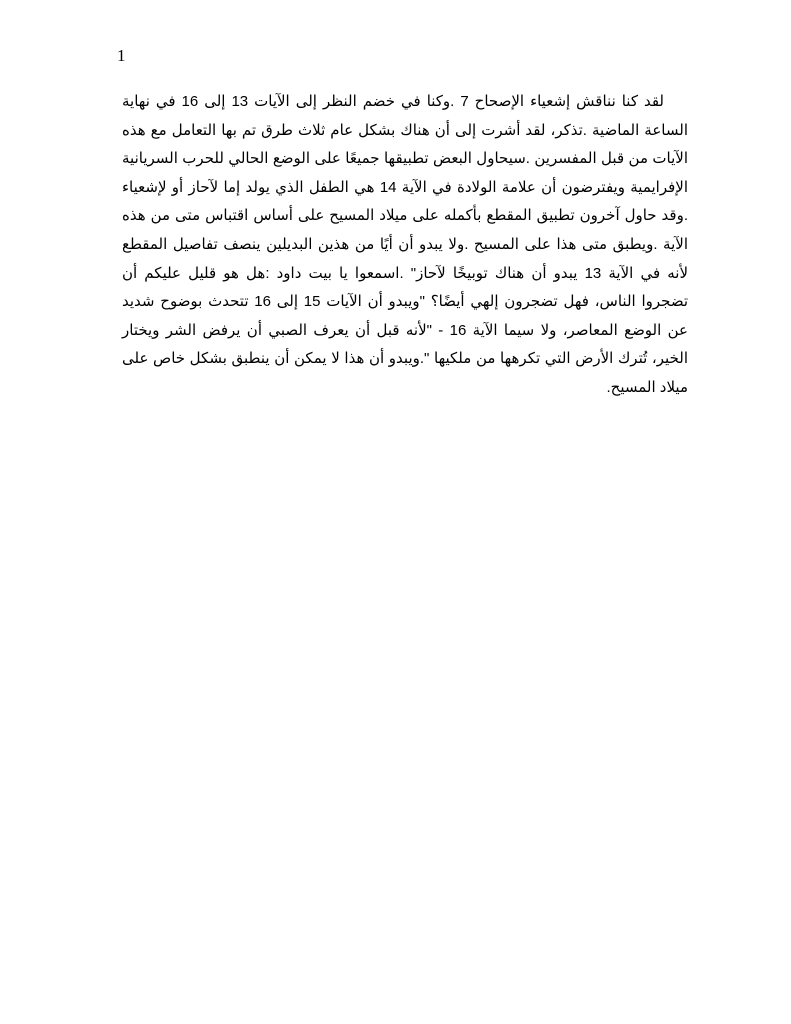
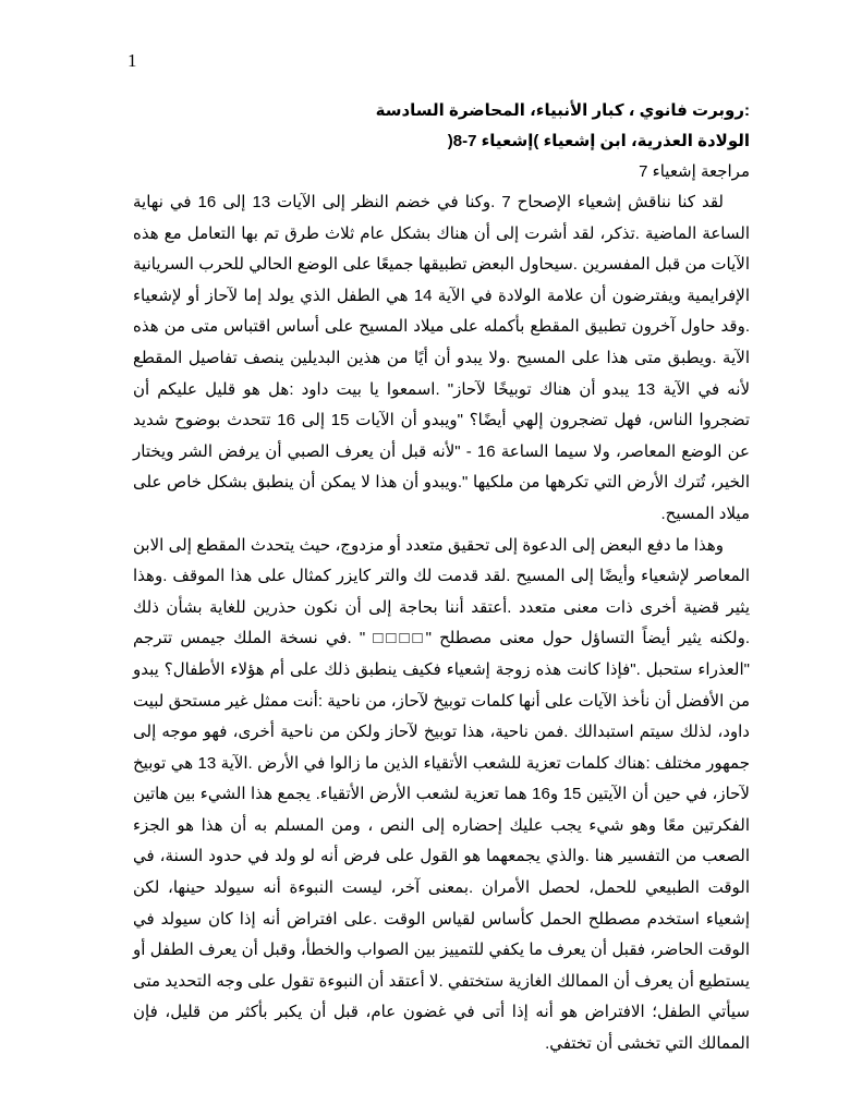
  1
+ :روبرت فانوي ، كبار الأنبياء، المحاضرة السادسة
+ الولادة العذرية، ابن إشعياء )إشعياء 7-8(
+ مراجعة إشعياء 7
- لقد كنا نناقش إشعياء الإصحاح 7 .وكنا في خضم النظر إلى الآيات 13 إلى 16 في نهاية الساعة الماضية .تذكر، لقد أشرت إلى أن هناك بشكل عام ثلاث طرق تم بها التعامل مع هذه الآيات من قبل المفسرين .سيحاول البعض تطبيقها جميعًا على الوضع الحالي للحرب السريانية الإفرايمية ويفترضون أن علامة الولادة في الآية 14 هي الطفل الذي يولد إما لآحاز أو لإشعياء .وقد حاول آخرون تطبيق المقطع بأكمله على ميلاد المسيح على أساس اقتباس متى من هذه الآية .ويطبق متى هذا على المسيح .ولا يبدو أن أيًا من هذين البديلين ينصف تفاصيل المقطع لأنه في الآية 13 يبدو أن هناك توبيخًا لآحاز" .اسمعوا يا بيت داود :هل هو قليل عليكم أن تضجروا الناس، فهل تضجرون إلهي أيضًا؟ "ويبدو أن الآيات 15 إلى 16 تتحدث بوضوح شديد عن الوضع المعاصر، ولا سيما الآية 16 - "لأنه قبل أن يعرف الصبي أن يرفض الشر ويختار الخير، تُترك الأرض التي تكرهها من ملكيها ".ويبدو أن هذا لا يمكن أن ينطبق بشكل خاص على ميلاد المسيح.
+ لقد كنا نناقش إشعياء الإصحاح 7 .وكنا في خضم النظر إلى الآيات 13 إلى 16 في نهاية الساعة الماضية .تذكر، لقد أشرت إلى أن هناك بشكل عام ثلاث طرق تم بها التعامل مع هذه الآيات من قبل المفسرين .سيحاول البعض تطبيقها جميعًا على الوضع الحالي للحرب السريانية الإفرايمية ويفترضون أن علامة الولادة في الآية 14 هي الطفل الذي يولد إما لآحاز أو لإشعياء .وقد حاول آخرون تطبيق المقطع بأكمله على ميلاد المسيح على أساس اقتباس متى من هذه الآية .ويطبق متى هذا على المسيح .ولا يبدو أن أيًا من هذين البديلين ينصف تفاصيل المقطع لأنه في الآية 13 يبدو أن هناك توبيخًا لآحاز" .اسمعوا يا بيت داود :هل هو قليل عليكم أن تضجروا الناس، فهل تضجرون إلهي أيضًا؟ "ويبدو أن الآيات 15 إلى 16 تتحدث بوضوح شديد عن الوضع المعاصر، ولا سيما الساعة 16 - "لأنه قبل أن يعرف الصبي أن يرفض الشر ويختار الخير، تُترك الأرض التي تكرهها من ملكيها ".ويبدو أن هذا لا يمكن أن ينطبق بشكل خاص على ميلاد المسيح.
+ وهذا ما دفع البعض إلى الدعوة إلى تحقيق متعدد أو مزدوج، حيث يتحدث المقطع إلى الابن المعاصر لإشعياء وأيضًا إلى المسيح .لقد قدمت لك والتر كايزر كمثال على هذا الموقف .وهذا يثير قضية أخرى ذات معنى متعدد .أعتقد أننا بحاجة إلى أن نكون حذرين للغاية بشأن ذلك .ولكنه يثير أيضاً التساؤل حول معنى مصطلح "□□□□ " .في نسخة الملك جيمس تترجم "العذراء ستحبل ."فإذا كانت هذه زوجة إشعياء فكيف ينطبق ذلك على أم هؤلاء الأطفال؟ يبدو من الأفضل أن نأخذ الآيات على أنها كلمات توبيخ لآحاز، من ناحية :أنت ممثل غير مستحق لبيت داود، لذلك سيتم استبدالك .فمن ناحية، هذا توبيخ لآحاز ولكن من ناحية أخرى، فهو موجه إلى جمهور مختلف :هناك كلمات تعزية للشعب الأتقياء الذين ما زالوا في الأرض .الآية 13 هي توبيخ لآحاز، في حين أن الآيتين 15 و16 هما تعزية لشعب الأرض الأتقياء. يجمع هذا الشيء بين هاتين الفكرتين معًا وهو شيء يجب عليك إحضاره إلى النص ، ومن المسلم به أن هذا هو الجزء الصعب من التفسير هنا .والذي يجمعهما هو القول على فرض أنه لو ولد في حدود السنة، في الوقت الطبيعي للحمل، لحصل الأمران .بمعنى آخر، ليست النبوءة أنه سيولد حينها، لكن إشعياء استخدم مصطلح الحمل كأساس لقياس الوقت .على افتراض أنه إذا كان سيولد في الوقت الحاضر، فقبل أن يعرف ما يكفي للتمييز بين الصواب والخطأ، وقبل أن يعرف الطفل أو يستطيع أن يعرف أن الممالك الغازية ستختفي .لا أعتقد أن النبوءة تقول على وجه التحديد متى سيأتي الطفل؛ الافتراض هو أنه إذا أتى في غضون عام، قبل أن يكبر بأكثر من قليل، فإن الممالك التي تخشى أن تختفي.
